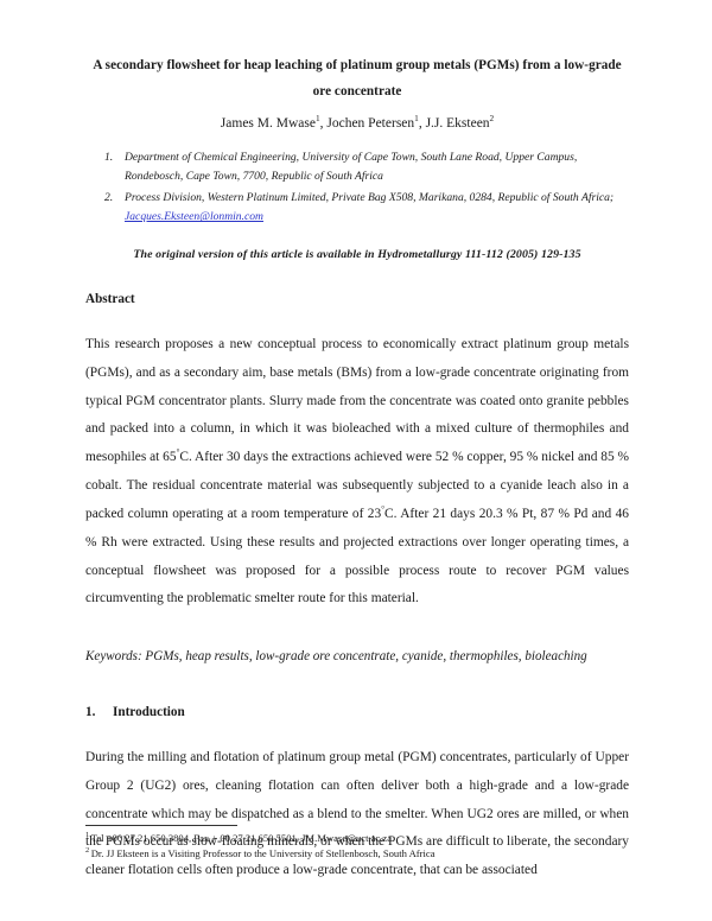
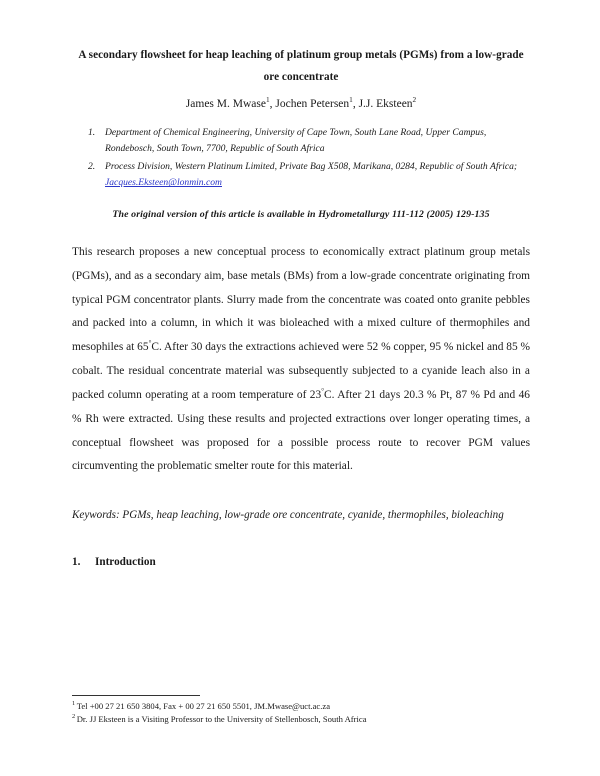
  A secondary flowsheet for heap leaching of platinum group metals (PGMs) from a low-grade ore concentrate
  James M. Mwase1, Jochen Petersen1, J.J. Eksteen2
  1.
- Department of Chemical Engineering, University of Cape Town, South Lane Road, Upper Campus, Rondebosch, Cape Town, 7700, Republic of South Africa
+ Department of Chemical Engineering, University of Cape Town, South Lane Road, Upper Campus, Rondebosch, South Town, 7700, Republic of South Africa
  2.
  Process Division, Western Platinum Limited, Private Bag X508, Marikana, 0284, Republic of South Africa; Jacques.Eksteen@lonmin.com
  The original version of this article is available in Hydrometallurgy 111-112 (2005) 129-135
- Abstract
  This research proposes a new conceptual process to economically extract platinum group metals (PGMs), and as a secondary aim, base metals (BMs) from a low-grade concentrate originating from typical PGM concentrator plants. Slurry made from the concentrate was coated onto granite pebbles and packed into a column, in which it was bioleached with a mixed culture of thermophiles and mesophiles at 65°C. After 30 days the extractions achieved were 52 % copper, 95 % nickel and 85 % cobalt. The residual concentrate material was subsequently subjected to a cyanide leach also in a packed column operating at a room temperature of 23°C. After 21 days 20.3 % Pt, 87 % Pd and 46 % Rh were extracted. Using these results and projected extractions over longer operating times, a conceptual flowsheet was proposed for a possible process route to recover PGM values circumventing the problematic smelter route for this material.
- Keywords: PGMs, heap results, low-grade ore concentrate, cyanide, thermophiles, bioleaching
+ Keywords: PGMs, heap leaching, low-grade ore concentrate, cyanide, thermophiles, bioleaching
  1. Introduction
- During the milling and flotation of platinum group metal (PGM) concentrates, particularly of Upper Group 2 (UG2) ores, cleaning flotation can often deliver both a high-grade and a low-grade concentrate which may be dispatched as a blend to the smelter. When UG2 ores are milled, or when the PGMs occur as slow-floating minerals, or when the PGMs are difficult to liberate, the secondary cleaner flotation cells often produce a low-grade concentrate, that can be associated
  Tel +00 27 21 650 3804, Fax + 00 27 21 650 5501, JM.Mwase@uct.ac.za
  Dr. JJ Eksteen is a Visiting Professor to the University of Stellenbosch, South Africa
